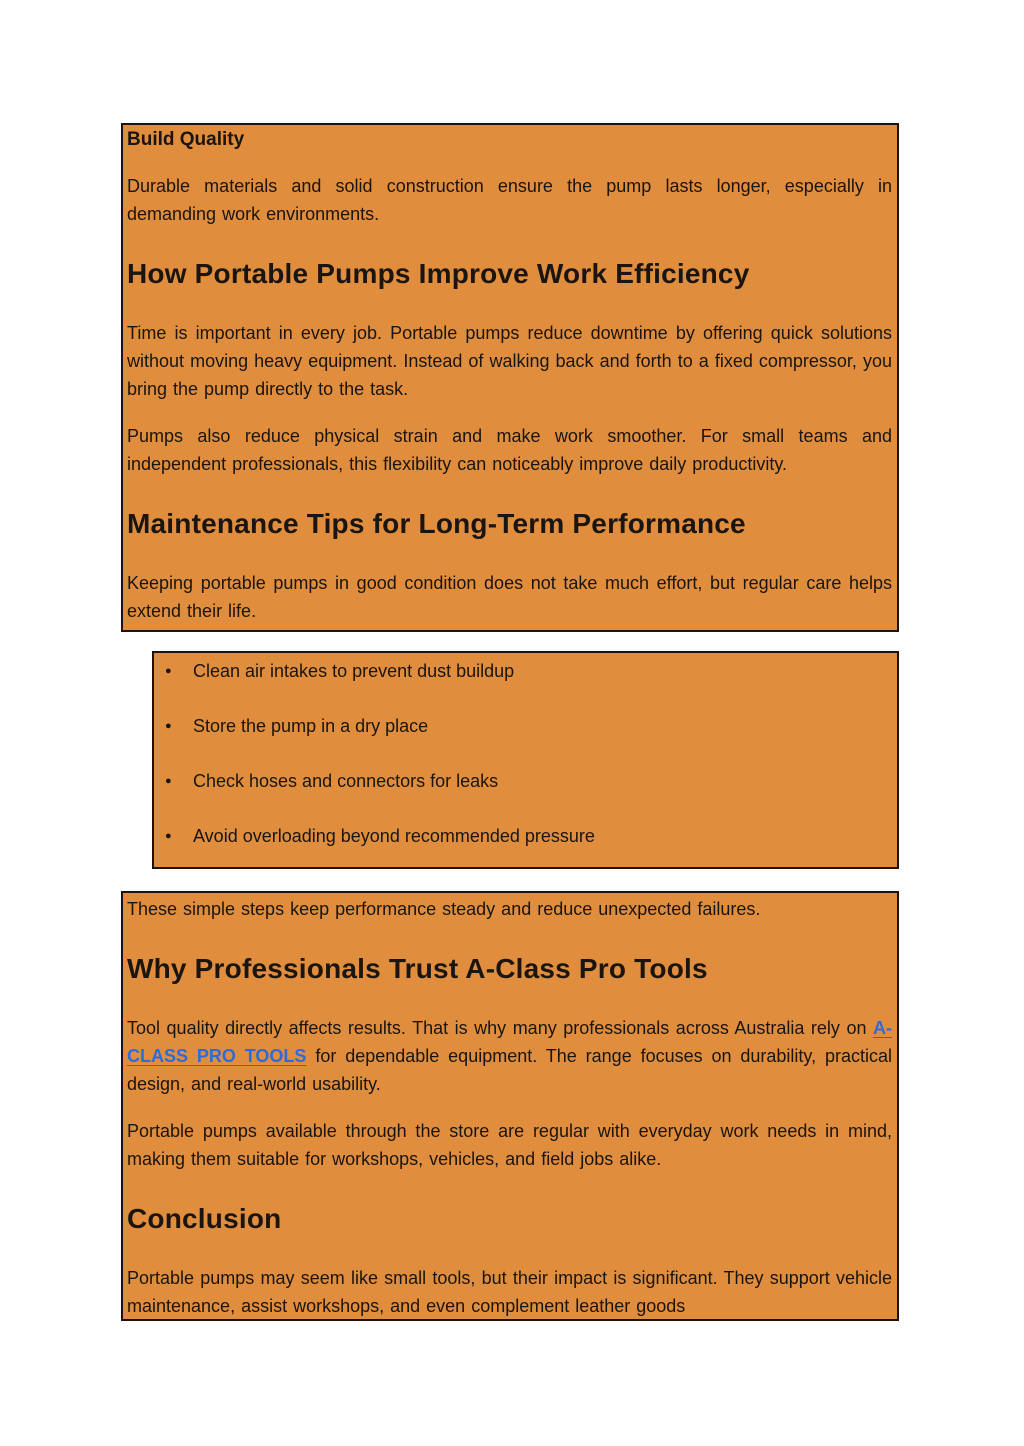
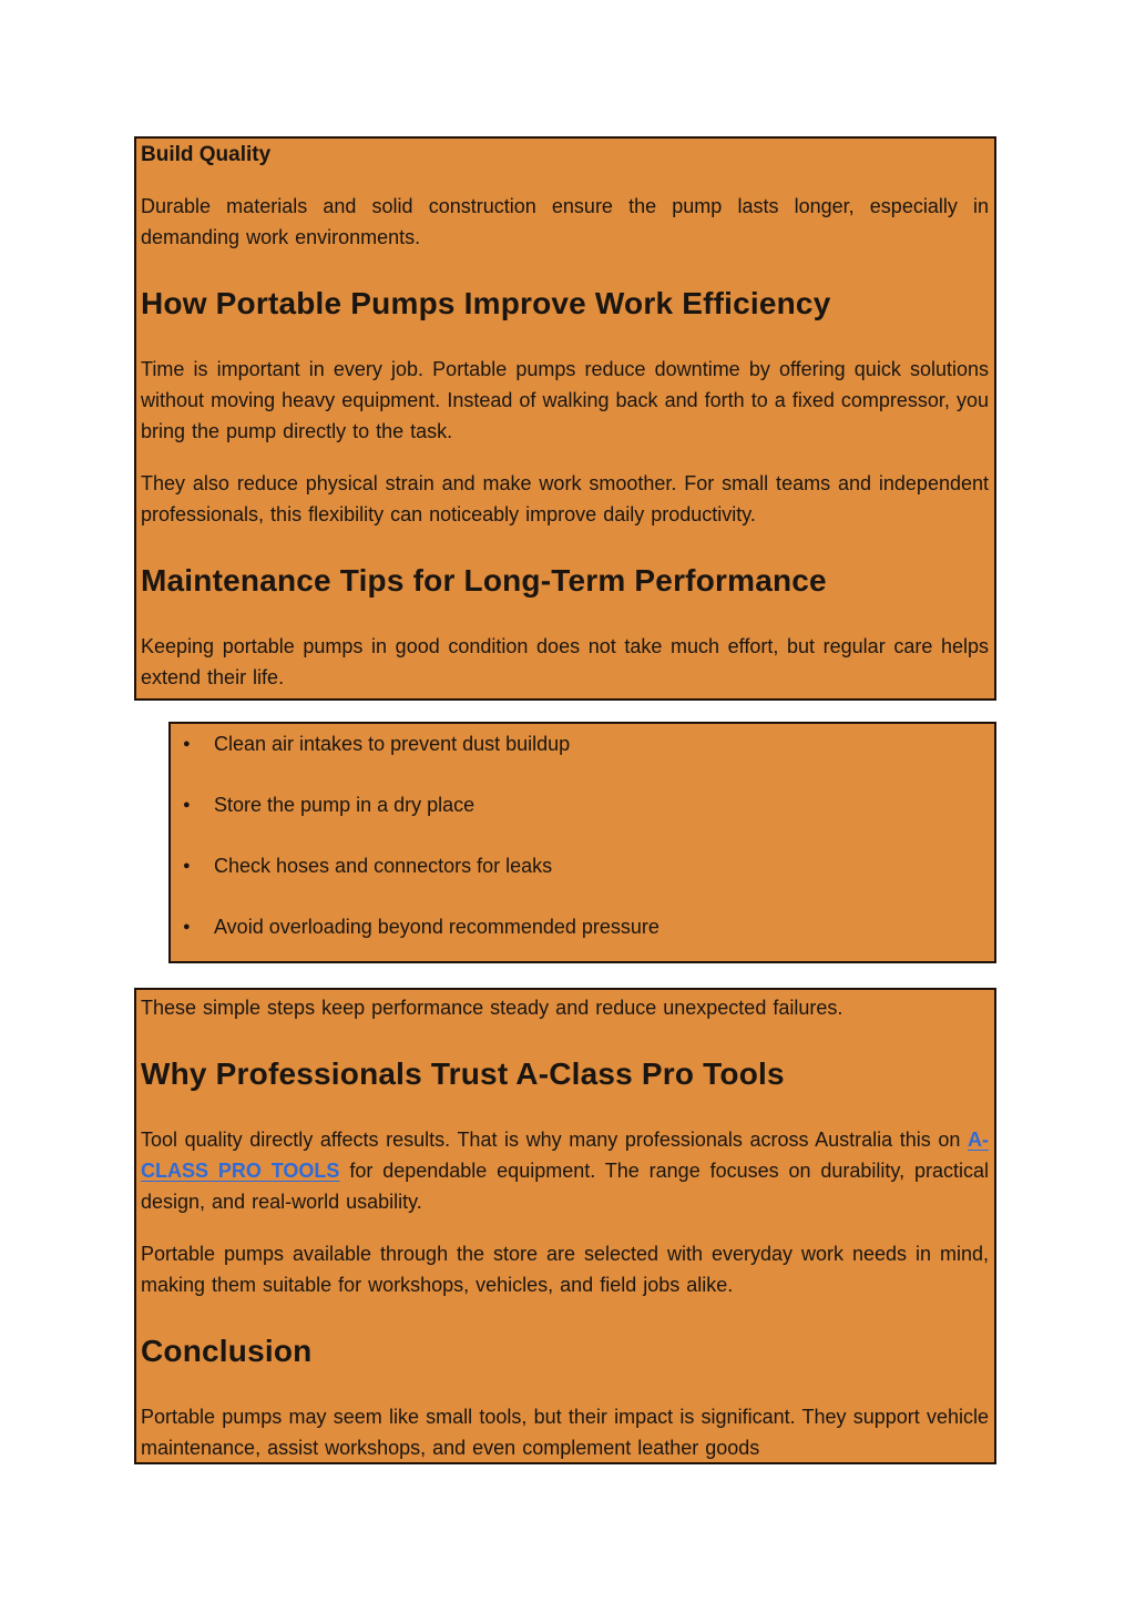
  Build Quality
  Durable materials and solid construction ensure the pump lasts longer, especially in demanding work environments.
  How Portable Pumps Improve Work Efficiency
  Time is important in every job. Portable pumps reduce downtime by offering quick solutions without moving heavy equipment. Instead of walking back and forth to a fixed compressor, you bring the pump directly to the task.
- Pumps also reduce physical strain and make work smoother. For small teams and independent professionals, this flexibility can noticeably improve daily productivity.
+ They also reduce physical strain and make work smoother. For small teams and independent professionals, this flexibility can noticeably improve daily productivity.
  Maintenance Tips for Long-Term Performance
  Keeping portable pumps in good condition does not take much effort, but regular care helps extend their life.
  ●
  Clean air intakes to prevent dust buildup
  ●
  Store the pump in a dry place
  ●
  Check hoses and connectors for leaks
  ●
  Avoid overloading beyond recommended pressure
  These simple steps keep performance steady and reduce unexpected failures.
  Why Professionals Trust A-Class Pro Tools
- Tool quality directly affects results. That is why many professionals across Australia rely on A-CLASS PRO TOOLS for dependable equipment. The range focuses on durability, practical design, and real-world usability.
+ Tool quality directly affects results. That is why many professionals across Australia this on A-CLASS PRO TOOLS for dependable equipment. The range focuses on durability, practical design, and real-world usability.
- Portable pumps available through the store are regular with everyday work needs in mind, making them suitable for workshops, vehicles, and field jobs alike.
+ Portable pumps available through the store are selected with everyday work needs in mind, making them suitable for workshops, vehicles, and field jobs alike.
  Conclusion
  Portable pumps may seem like small tools, but their impact is significant. They support vehicle maintenance, assist workshops, and even complement leather goods
